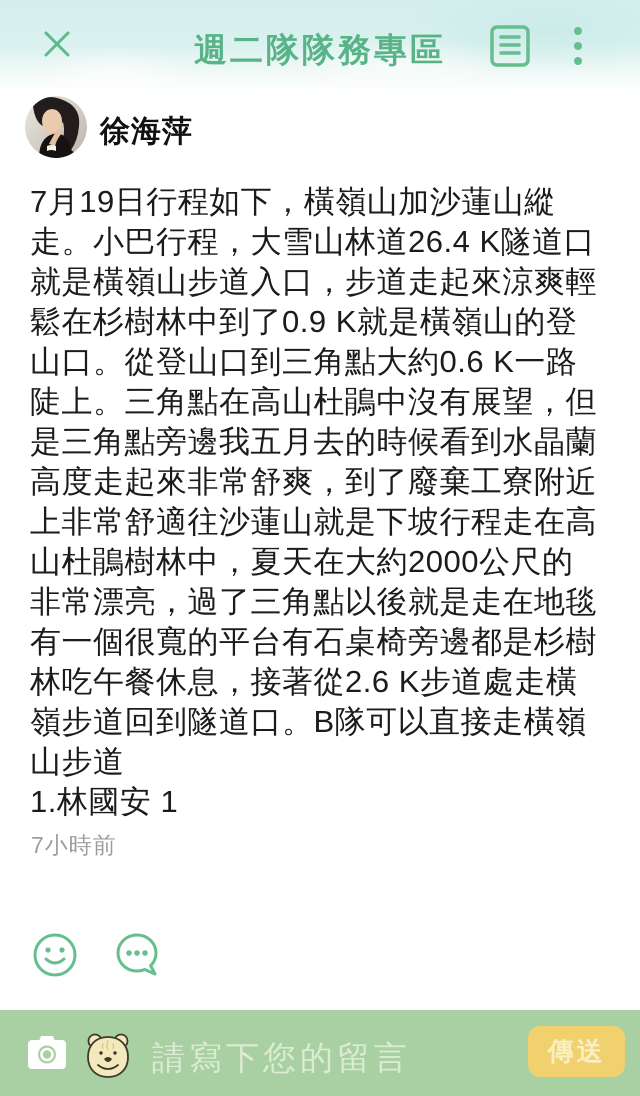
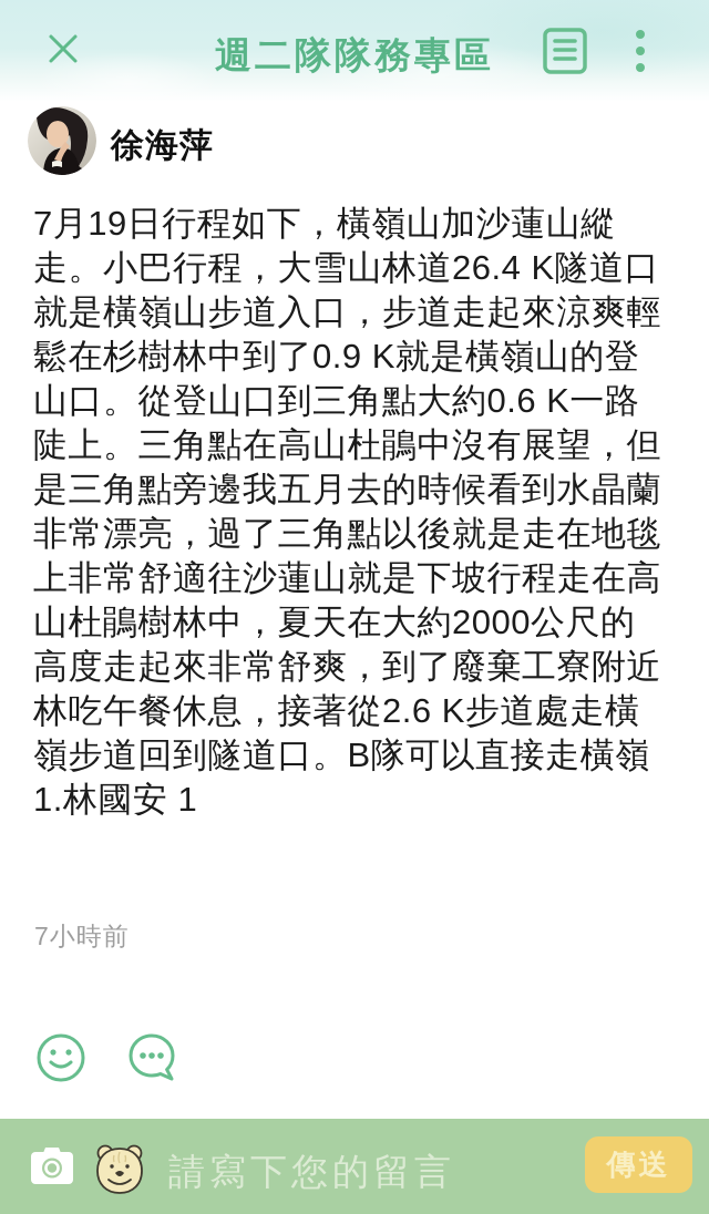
  週二隊隊務專區
  徐海萍
  7月19日行程如下，橫嶺山加沙蓮山縱
  走。小巴行程，大雪山林道26.4 K隧道口
  就是橫嶺山步道入口，步道走起來涼爽輕
  鬆在杉樹林中到了0.9 K就是橫嶺山的登
  山口。從登山口到三角點大約0.6 K一路
  陡上。三角點在高山杜鵑中沒有展望，但
  是三角點旁邊我五月去的時候看到水晶蘭
- 高度走起來非常舒爽，到了廢棄工寮附近
+ 非常漂亮，過了三角點以後就是走在地毯
  上非常舒適往沙蓮山就是下坡行程走在高
  山杜鵑樹林中，夏天在大約2000公尺的
- 非常漂亮，過了三角點以後就是走在地毯
+ 高度走起來非常舒爽，到了廢棄工寮附近
- 有一個很寬的平台有石桌椅旁邊都是杉樹
  林吃午餐休息，接著從2.6 K步道處走橫
  嶺步道回到隧道口。B隊可以直接走橫嶺
- 山步道
  1.林國安 1
  7小時前
  請寫下您的留言
  傳送
